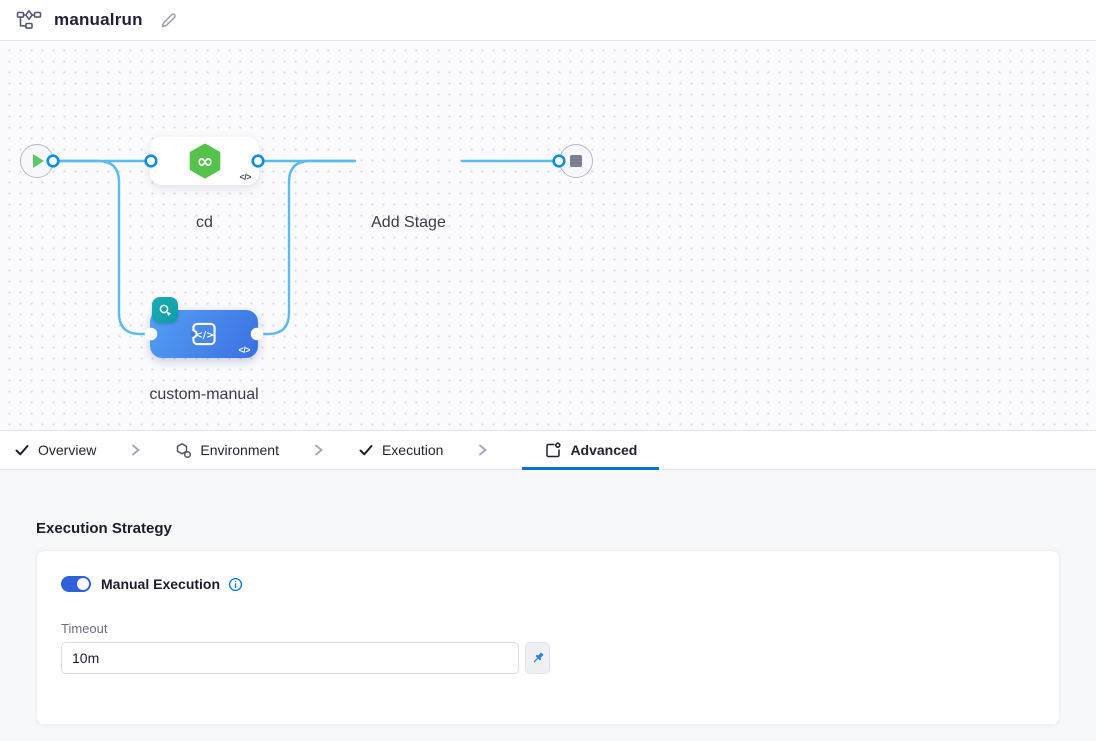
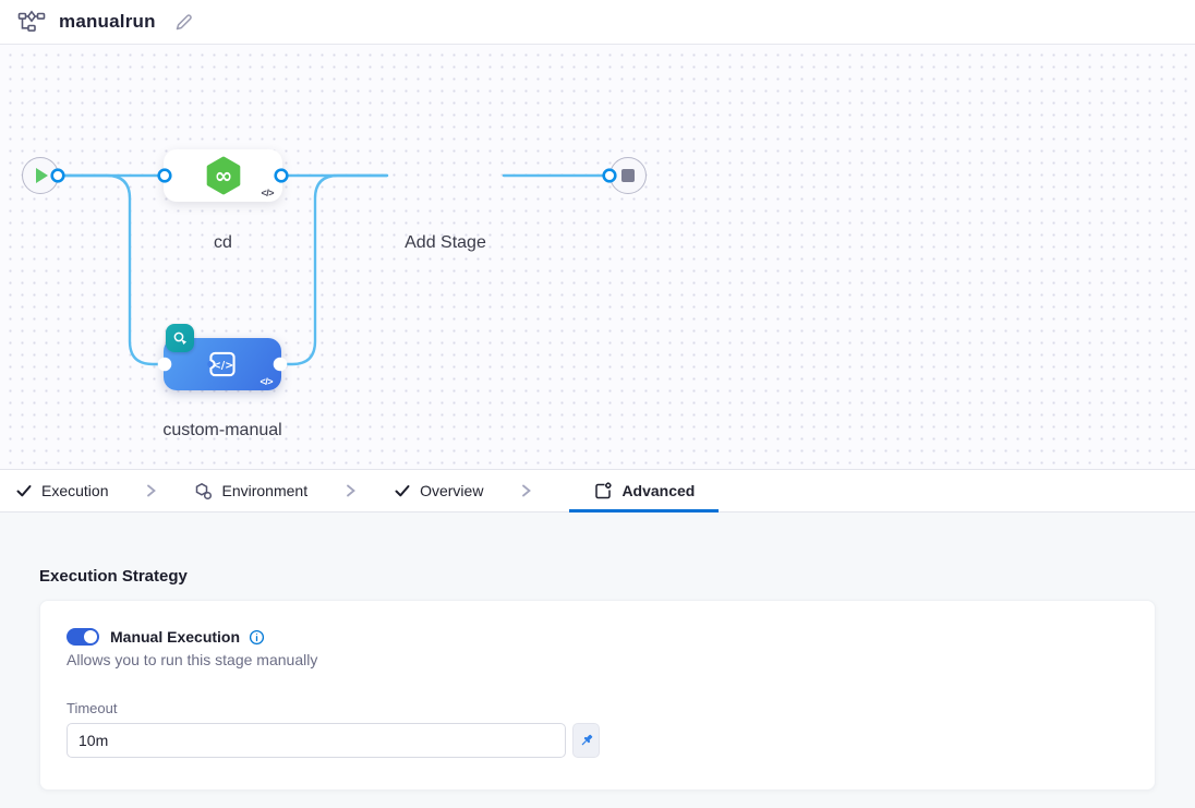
  manualrun
  ∞
  </>
  cd
  Add Stage
  </>
  </>
  custom-manual
- Overview
+ Execution
  Environment
- Execution
+ Overview
  Advanced
  Execution Strategy
  Manual Execution
+ Allows you to run this stage manually
  Timeout
  10m
